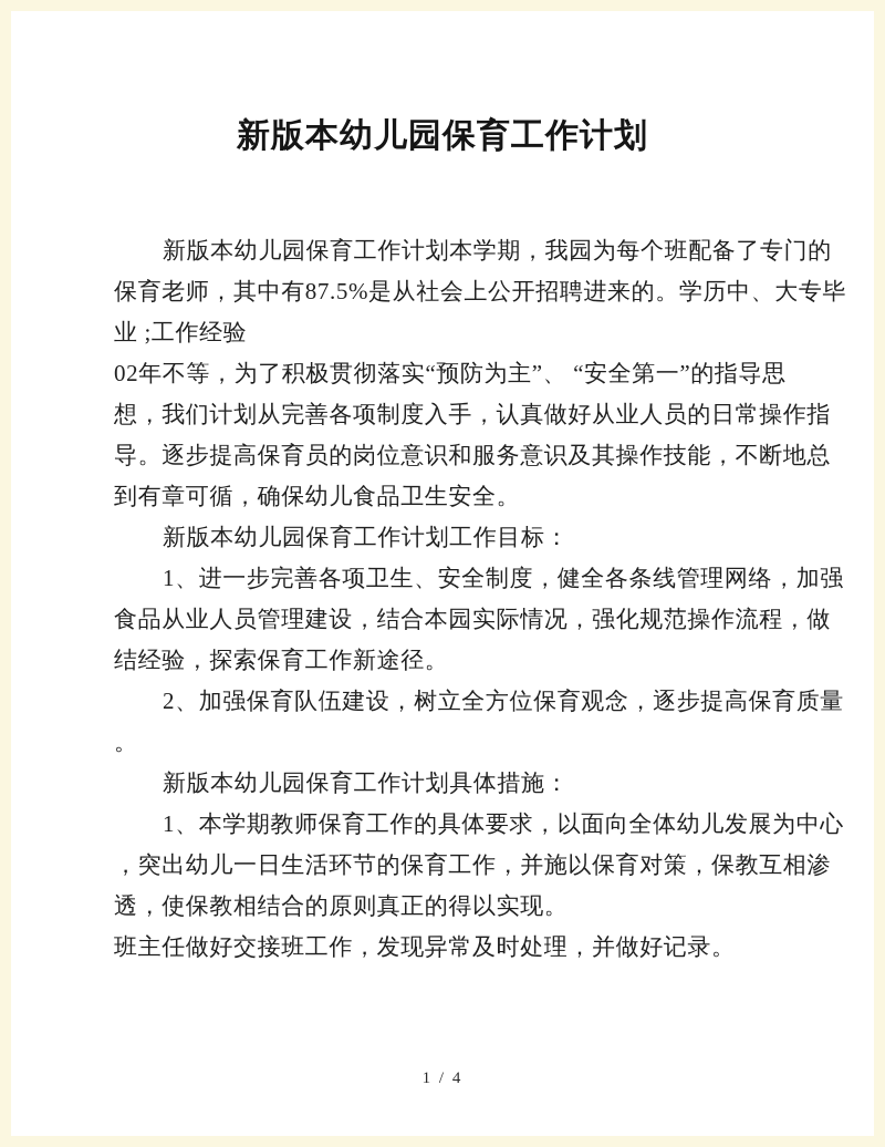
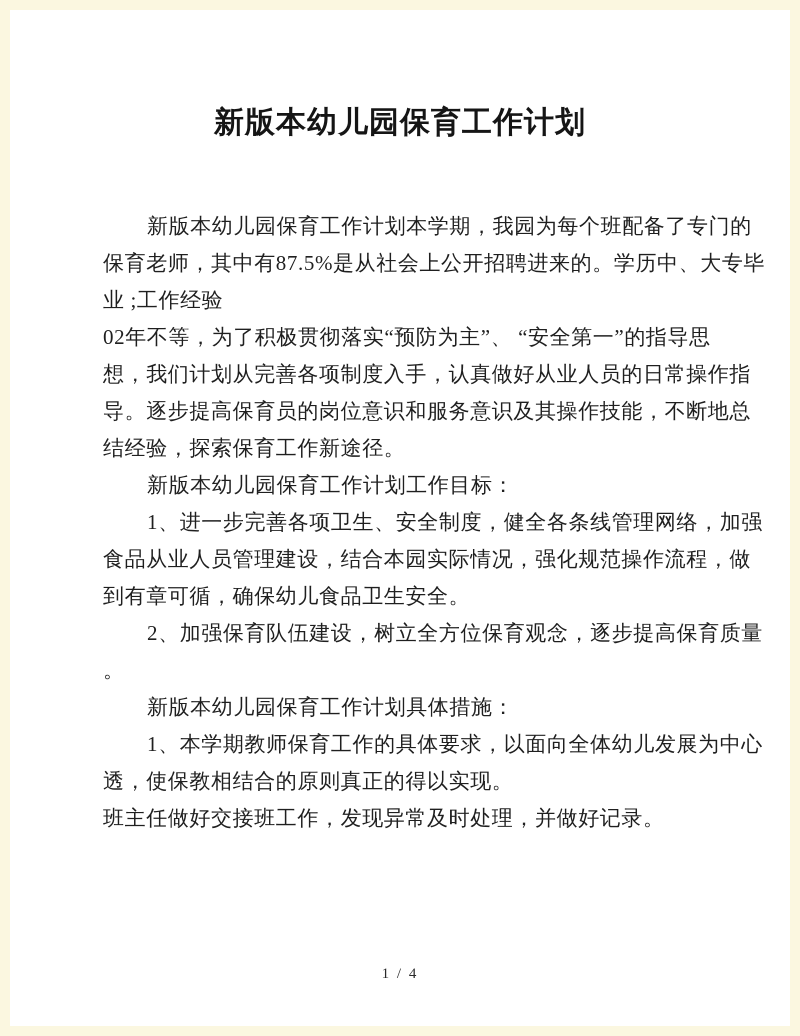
  新版本幼儿园保育工作计划
  新版本幼儿园保育工作计划本学期，我园为每个班配备了专门的
  保育老师，其中有87.5%是从社会上公开招聘进来的。学历中、大专毕
  业 ;工作经验
  02年不等，为了积极贯彻落实“预防为主”、 “安全第一”的指导思
  想，我们计划从完善各项制度入手，认真做好从业人员的日常操作指
  导。逐步提高保育员的岗位意识和服务意识及其操作技能，不断地总
- 到有章可循，确保幼儿食品卫生安全。
+ 结经验，探索保育工作新途径。
  新版本幼儿园保育工作计划工作目标：
  1、进一步完善各项卫生、安全制度，健全各条线管理网络，加强
  食品从业人员管理建设，结合本园实际情况，强化规范操作流程，做
- 结经验，探索保育工作新途径。
+ 到有章可循，确保幼儿食品卫生安全。
  2、加强保育队伍建设，树立全方位保育观念，逐步提高保育质量
  。
  新版本幼儿园保育工作计划具体措施：
  1、本学期教师保育工作的具体要求，以面向全体幼儿发展为中心
- ，突出幼儿一日生活环节的保育工作，并施以保育对策，保教互相渗
  透，使保教相结合的原则真正的得以实现。
  班主任做好交接班工作，发现异常及时处理，并做好记录。
  1 / 4
